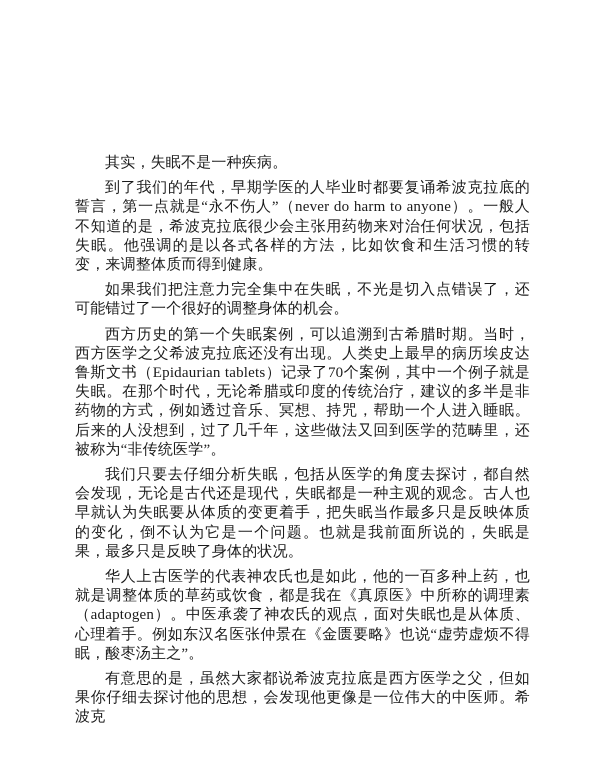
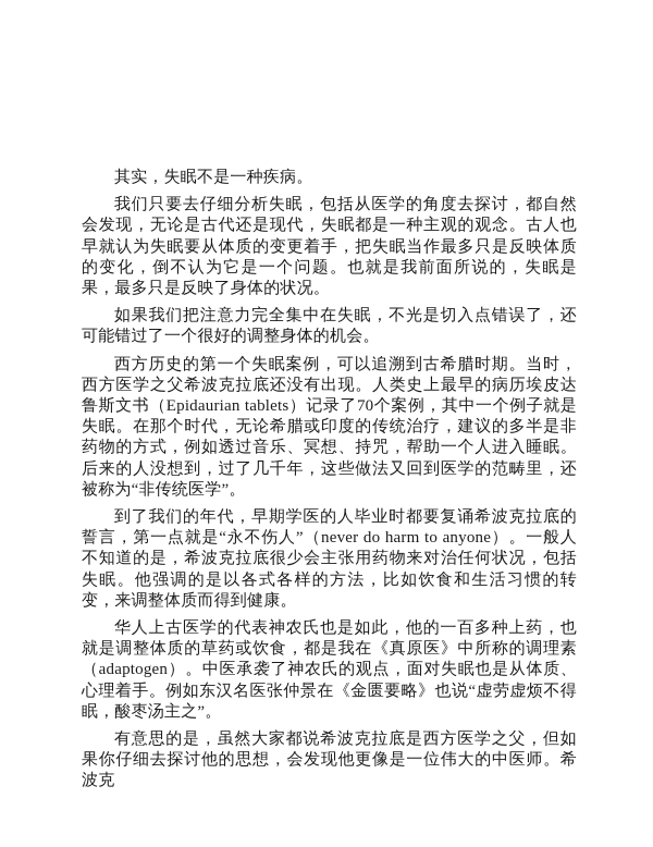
  其实，失眠不是一种疾病。
- 到了我们的年代，早期学医的人毕业时都要复诵希波克拉底的誓言，第一点就是“永不伤人”（never do harm to anyone）。一般人不知道的是，希波克拉底很少会主张用药物来对治任何状况，包括失眠。他强调的是以各式各样的方法，比如饮食和生活习惯的转变，来调整体质而得到健康。
+ 我们只要去仔细分析失眠，包括从医学的角度去探讨，都自然会发现，无论是古代还是现代，失眠都是一种主观的观念。古人也早就认为失眠要从体质的变更着手，把失眠当作最多只是反映体质的变化，倒不认为它是一个问题。也就是我前面所说的，失眠是果，最多只是反映了身体的状况。
  如果我们把注意力完全集中在失眠，不光是切入点错误了，还可能错过了一个很好的调整身体的机会。
  西方历史的第一个失眠案例，可以追溯到古希腊时期。当时，西方医学之父希波克拉底还没有出现。人类史上最早的病历埃皮达鲁斯文书（Epidaurian tablets）记录了70个案例，其中一个例子就是失眠。在那个时代，无论希腊或印度的传统治疗，建议的多半是非药物的方式，例如透过音乐、冥想、持咒，帮助一个人进入睡眠。后来的人没想到，过了几千年，这些做法又回到医学的范畴里，还被称为“非传统医学”。
- 我们只要去仔细分析失眠，包括从医学的角度去探讨，都自然会发现，无论是古代还是现代，失眠都是一种主观的观念。古人也早就认为失眠要从体质的变更着手，把失眠当作最多只是反映体质的变化，倒不认为它是一个问题。也就是我前面所说的，失眠是果，最多只是反映了身体的状况。
+ 到了我们的年代，早期学医的人毕业时都要复诵希波克拉底的誓言，第一点就是“永不伤人”（never do harm to anyone）。一般人不知道的是，希波克拉底很少会主张用药物来对治任何状况，包括失眠。他强调的是以各式各样的方法，比如饮食和生活习惯的转变，来调整体质而得到健康。
  华人上古医学的代表神农氏也是如此，他的一百多种上药，也就是调整体质的草药或饮食，都是我在《真原医》中所称的调理素（adaptogen）。中医承袭了神农氏的观点，面对失眠也是从体质、心理着手。例如东汉名医张仲景在《金匮要略》也说“虚劳虚烦不得眠，酸枣汤主之”。
  有意思的是，虽然大家都说希波克拉底是西方医学之父，但如果你仔细去探讨他的思想，会发现他更像是一位伟大的中医师。希波克
